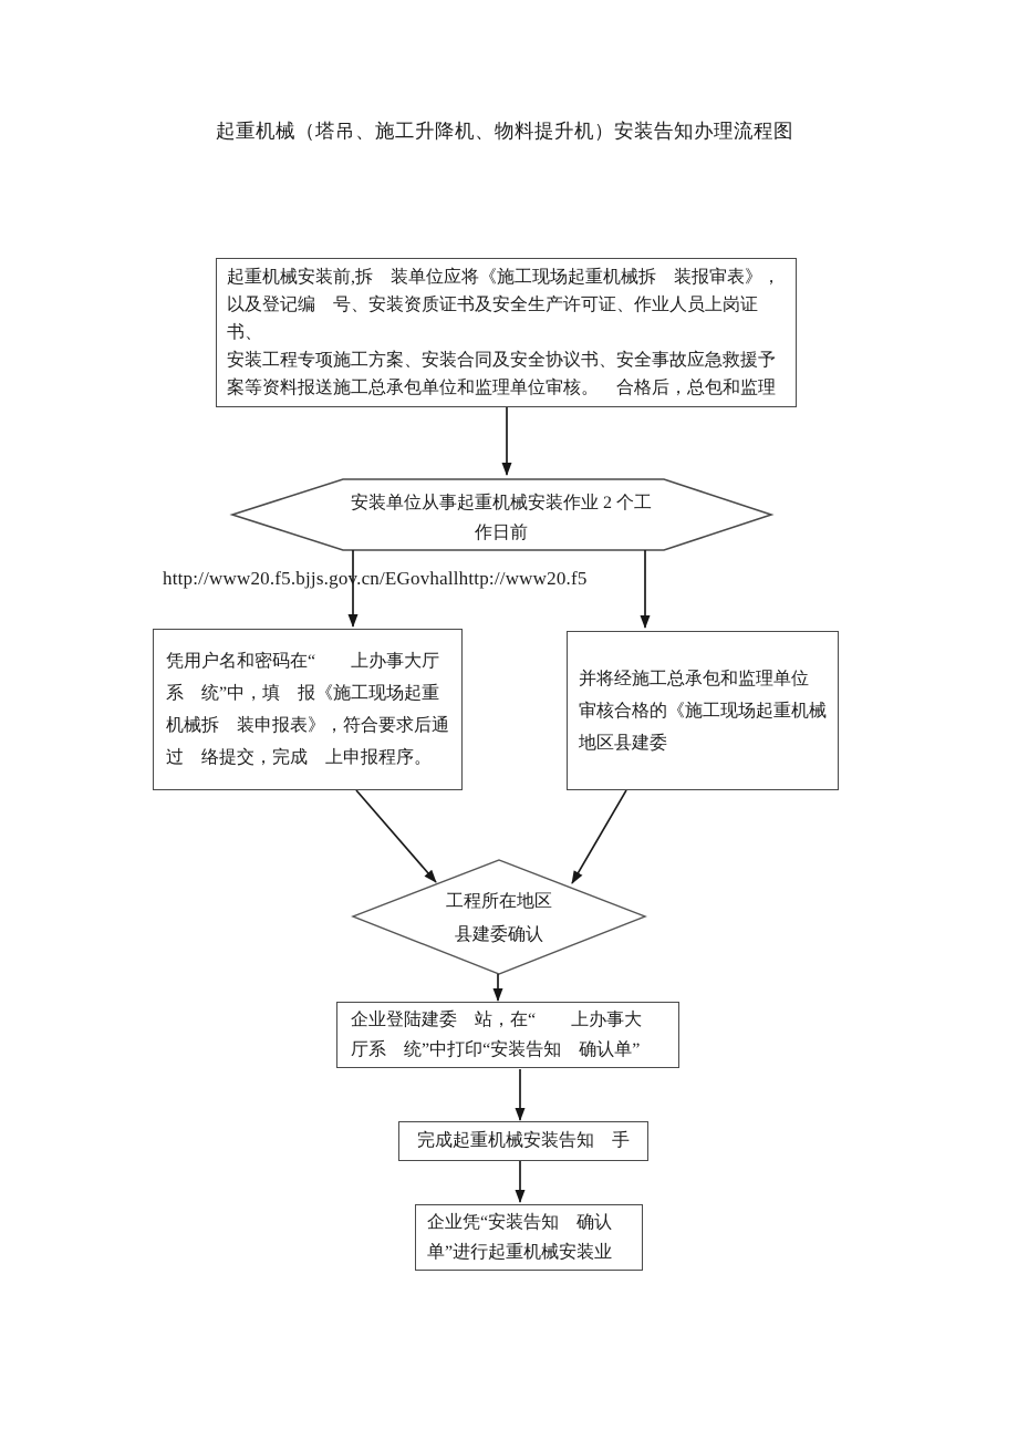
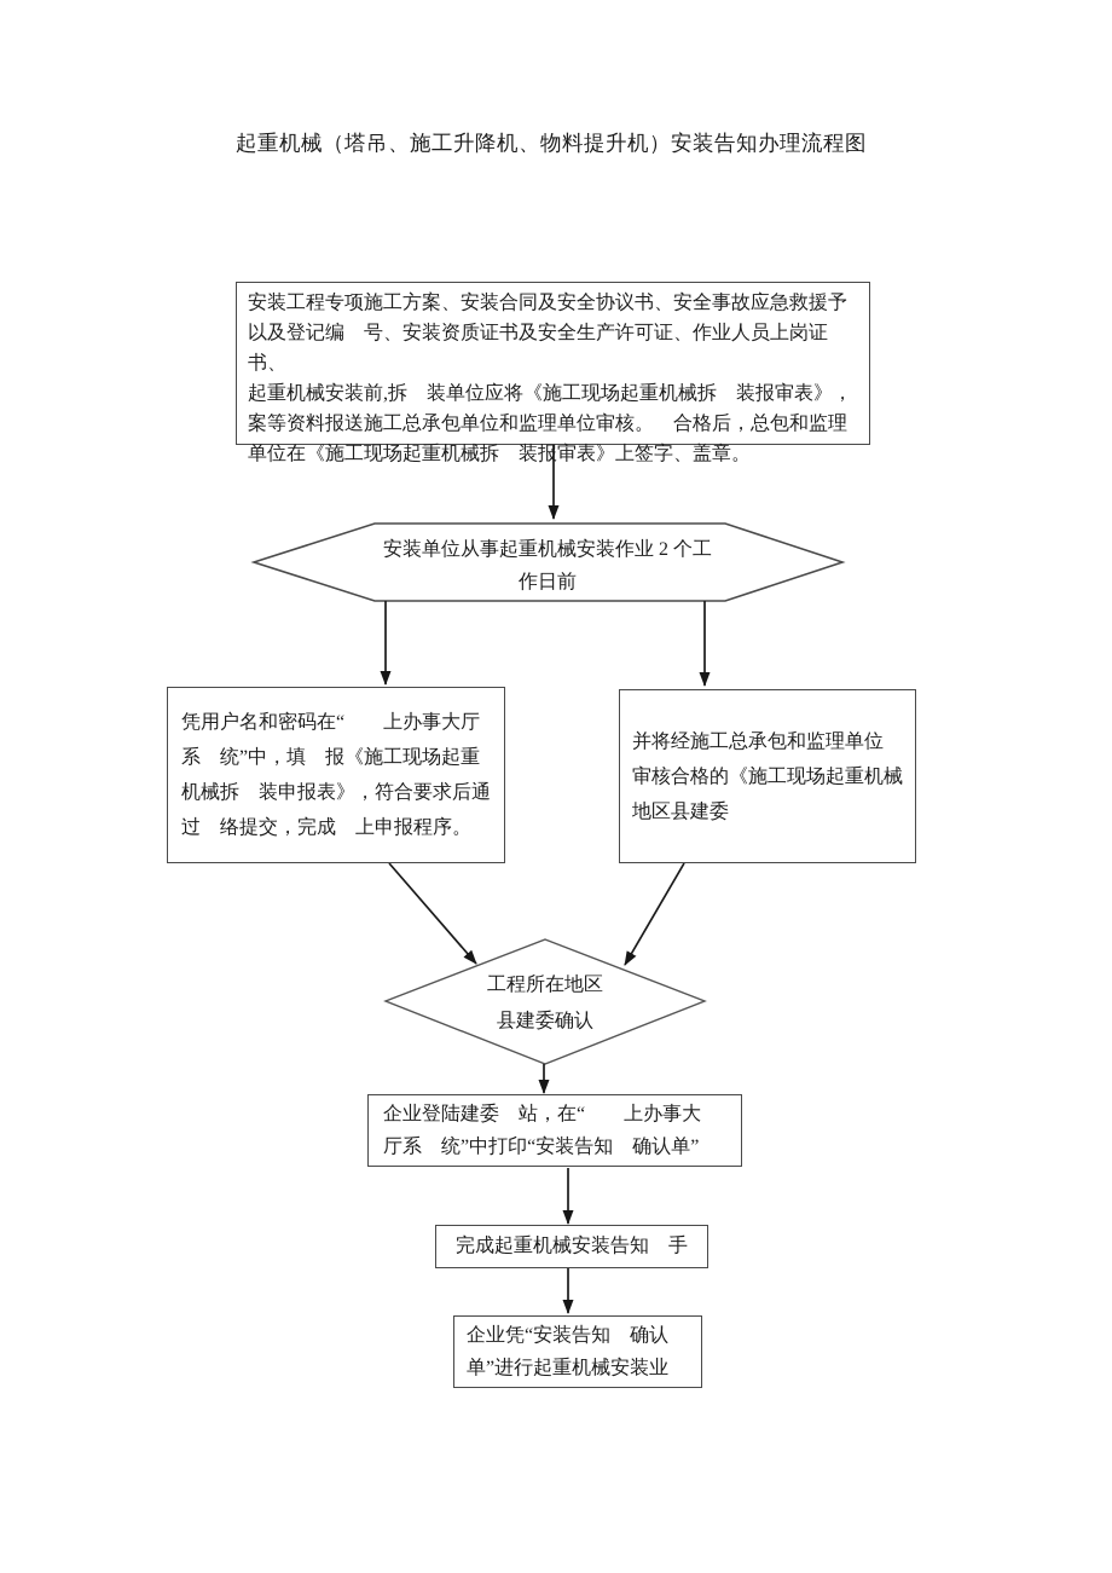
  起重机械（塔吊、施工升降机、物料提升机）安装告知办理流程图
- 起重机械安装前,拆 装单位应将《施工现场起重机械拆 装报审表》，
+ 安装工程专项施工方案、安装合同及安全协议书、安全事故应急救援予
  以及登记编 号、安装资质证书及安全生产许可证、作业人员上岗证书、
- 安装工程专项施工方案、安装合同及安全协议书、安全事故应急救援予
+ 起重机械安装前,拆 装单位应将《施工现场起重机械拆 装报审表》，
  案等资料报送施工总承包单位和监理单位审核。 合格后，总包和监理
+ 单位在《施工现场起重机械拆 装报审表》上签字、盖章。
  安装单位从事起重机械安装作业 2 个工
  作日前
- http://www20.f5.bjjs.gov.cn/EGovhallhttp://www20.f5
  凭用户名和密码在“ 上办事大厅
  系 统”中，填 报《施工现场起重
  机械拆 装申报表》，符合要求后通
  过 络提交，完成 上申报程序。
  并将经施工总承包和监理单位
  审核合格的《施工现场起重机械
  地区县建委
  工程所在地区
  县建委确认
  企业登陆建委 站，在“ 上办事大
  厅系 统”中打印“安装告知 确认单”
  完成起重机械安装告知 手
  企业凭“安装告知 确认
  单”进行起重机械安装业
